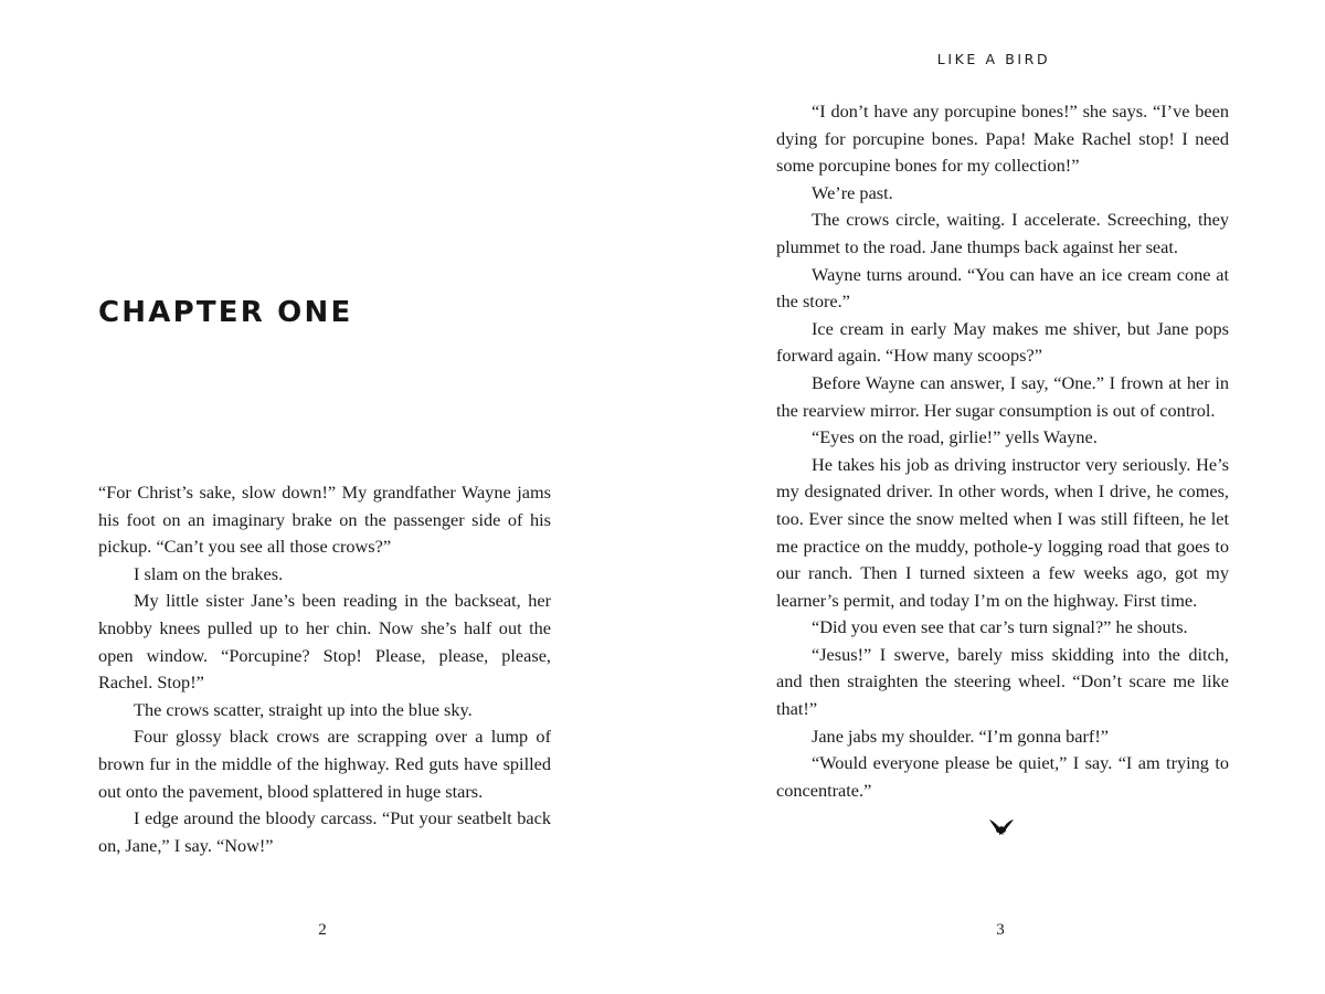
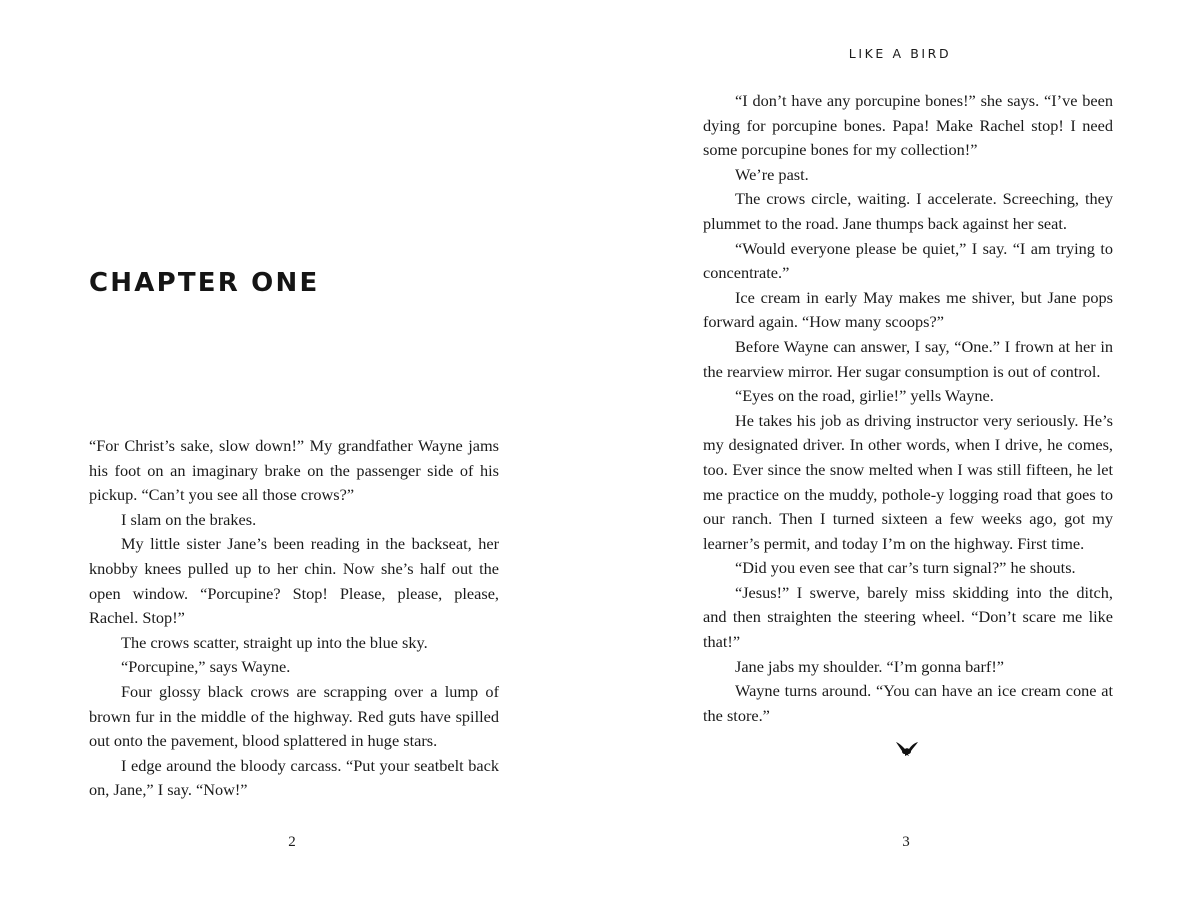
  CHAPTER ONE
  “For Christ’s sake, slow down!” My grandfather Wayne jams his foot on an imaginary brake on the passenger side of his pickup. “Can’t you see all those crows?”
  I slam on the brakes.
  My little sister Jane’s been reading in the backseat, her knobby knees pulled up to her chin. Now she’s half out the open window. “Porcupine? Stop! Please, please, please, Rachel. Stop!”
  The crows scatter, straight up into the blue sky.
+ “Porcupine,” says Wayne.
  Four glossy black crows are scrapping over a lump of brown fur in the middle of the highway. Red guts have spilled out onto the pavement, blood splattered in huge stars.
  I edge around the bloody carcass. “Put your seatbelt back on, Jane,” I say. “Now!”
  2
  LIKE A BIRD
  “I don’t have any porcupine bones!” she says. “I’ve been dying for porcupine bones. Papa! Make Rachel stop! I need some porcupine bones for my collection!”
  We’re past.
  The crows circle, waiting. I accelerate. Screeching, they plummet to the road. Jane thumps back against her seat.
- Wayne turns around. “You can have an ice cream cone at the store.”
+ “Would everyone please be quiet,” I say. “I am trying to concentrate.”
  Ice cream in early May makes me shiver, but Jane pops forward again. “How many scoops?”
  Before Wayne can answer, I say, “One.” I frown at her in the rearview mirror. Her sugar consumption is out of control.
  “Eyes on the road, girlie!” yells Wayne.
  He takes his job as driving instructor very seriously. He’s my designated driver. In other words, when I drive, he comes, too. Ever since the snow melted when I was still fifteen, he let me practice on the muddy, pothole-y logging road that goes to our ranch. Then I turned sixteen a few weeks ago, got my learner’s permit, and today I’m on the highway. First time.
  “Did you even see that car’s turn signal?” he shouts.
  “Jesus!” I swerve, barely miss skidding into the ditch, and then straighten the steering wheel. “Don’t scare me like that!”
  Jane jabs my shoulder. “I’m gonna barf!”
- “Would everyone please be quiet,” I say. “I am trying to concentrate.”
+ Wayne turns around. “You can have an ice cream cone at the store.”
  3
